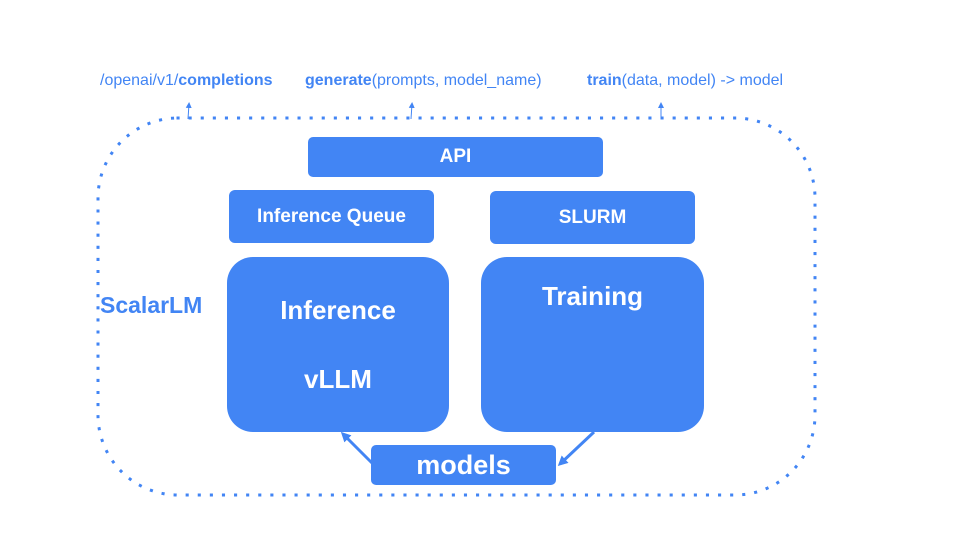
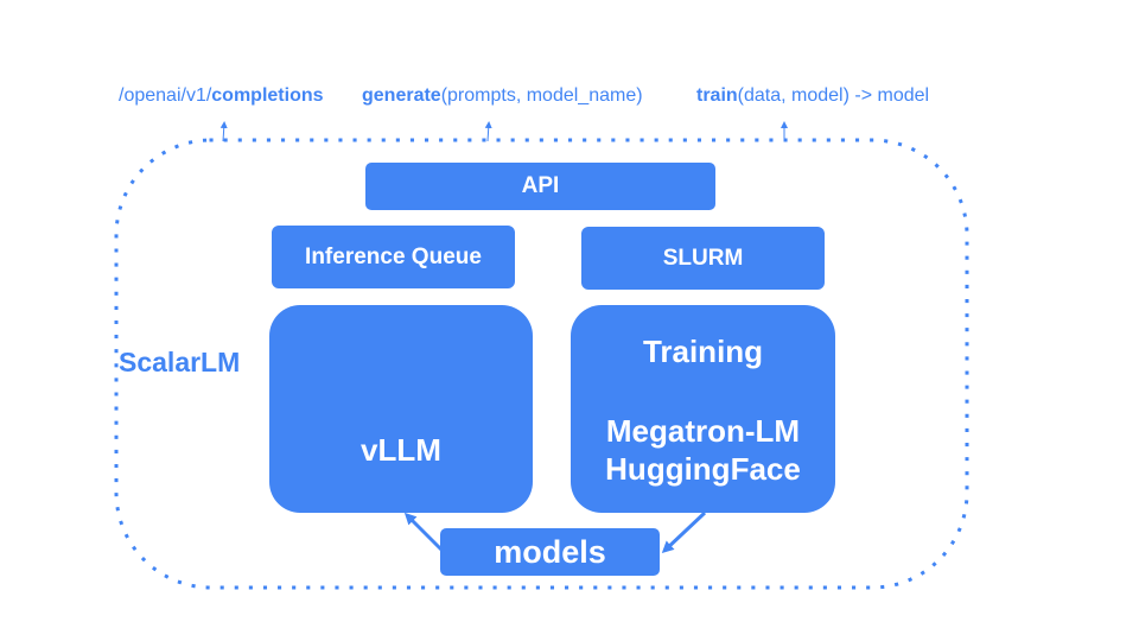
  /openai/v1/completions
  generate(prompts, model_name)
  train(data, model) -> model
  ScalarLM
  API
  Inference Queue
  SLURM
- Inference
  vLLM
  Training
+ Megatron-LM
+ HuggingFace
  models
